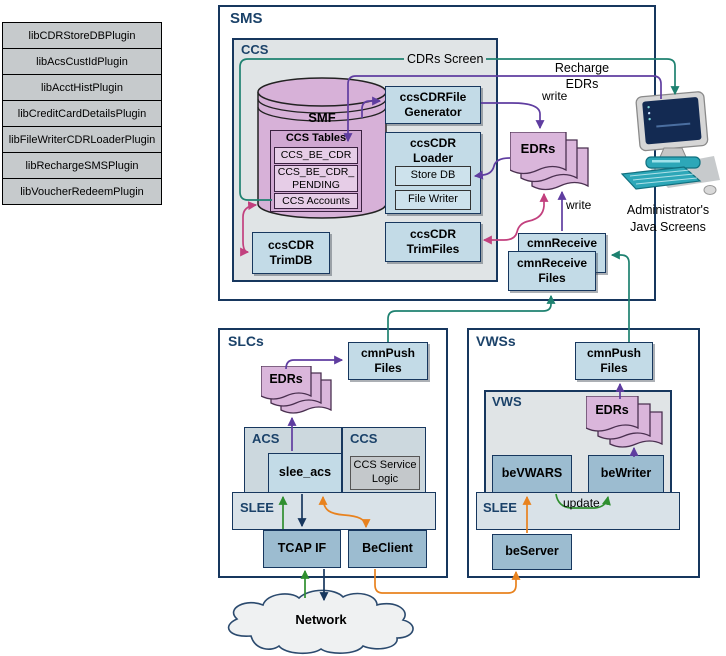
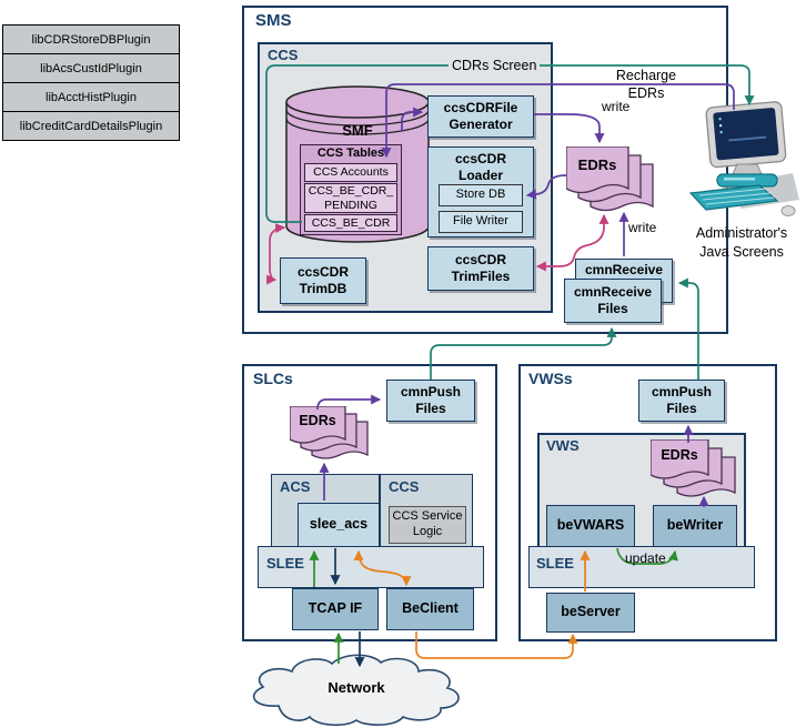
  libCDRStoreDBPlugin
  libAcsCustIdPlugin
  libAcctHistPlugin
  libCreditCardDetailsPlugin
- libFileWriterCDRLoaderPlugin
- libRechargeSMSPlugin
- libVoucherRedeemPlugin
  SMS
  CCS
  SMF
  CCS Tables
- CCS_BE_CDR
+ CCS Accounts
  CCS_BE_CDR_ PENDING
- CCS Accounts
+ CCS_BE_CDR
  ccsCDRFile Generator
  ccsCDR Loader
  Store DB
  File Writer
  ccsCDR TrimFiles
  ccsCDR TrimDB
  EDRs
  cmnReceive
  cmnReceive Files
  SLCs
  cmnPush Files
  EDRs
  ACS
  CCS
  CCS Service Logic
  SLEE
  slee_acs
  TCAP IF
  BeClient
  VWSs
  cmnPush Files
  VWS
  EDRs
  SLEE
  beVWARS
  beWriter
  beServer
  Network
  Administrator's Java Screens
  CDRs Screen
  Recharge EDRs
  write
  write
  update
